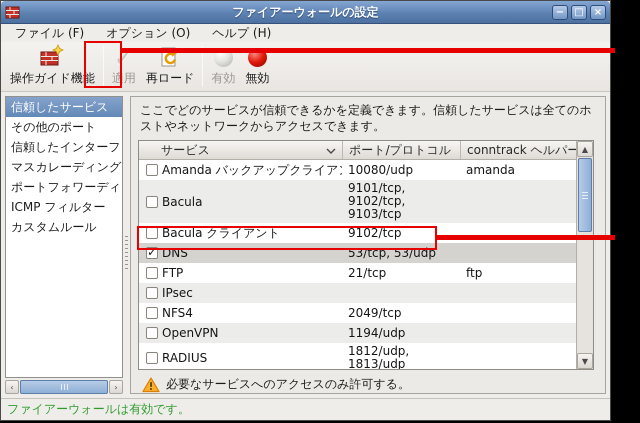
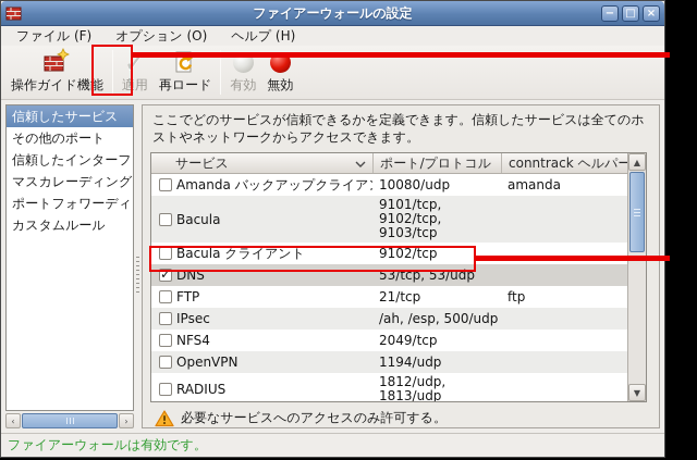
  ファイアーウォールの設定
  −
  □
  ×
  ファイル (F)
  オプション (O)
  ヘルプ (H)
  操作ガイド機能
  ✓
  適用
  再ロード
  有効
  無効
  信頼したサービス
  その他のポート
  信頼したインターフ
  マスカレーディング
  ポートフォワーディ
- ICMP フィルター
  カスタムルール
  ‹
  ›
  ここでどのサービスが信頼できるかを定義できます。信頼したサービスは全てのホストやネットワークからアクセスできます。
  サービス
  ポート/プロトコル
  conntrack ヘルパー
  Amanda バックアップクライア
  10080/udp
  amanda
  Bacula
  9101/tcp, 9102/tcp,
  9103/tcp
  Bacula クライアント
  9102/tcp
  DNS
  53/tcp, 53/udp
  FTP
  21/tcp
  ftp
  IPsec
+ /ah, /esp, 500/udp
  NFS4
  2049/tcp
  OpenVPN
  1194/udp
  RADIUS
  1812/udp, 1813/udp
  ▲
  ▼
  必要なサービスへのアクセスのみ許可する。
  ファイアーウォールは有効です。
